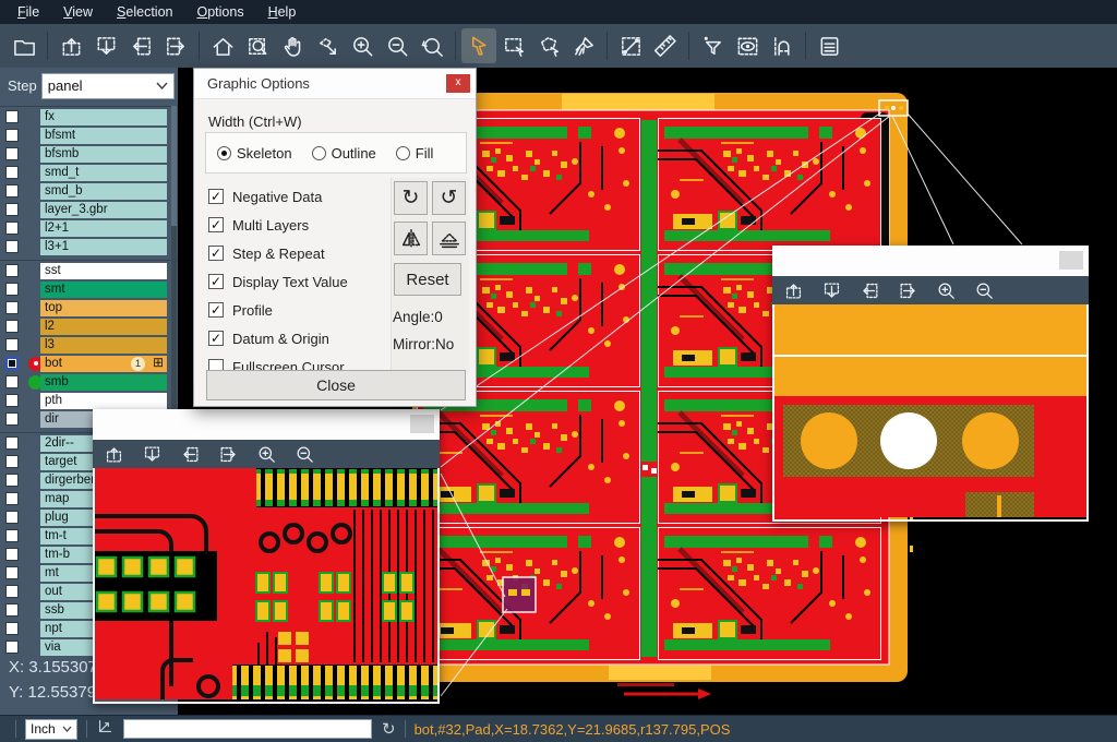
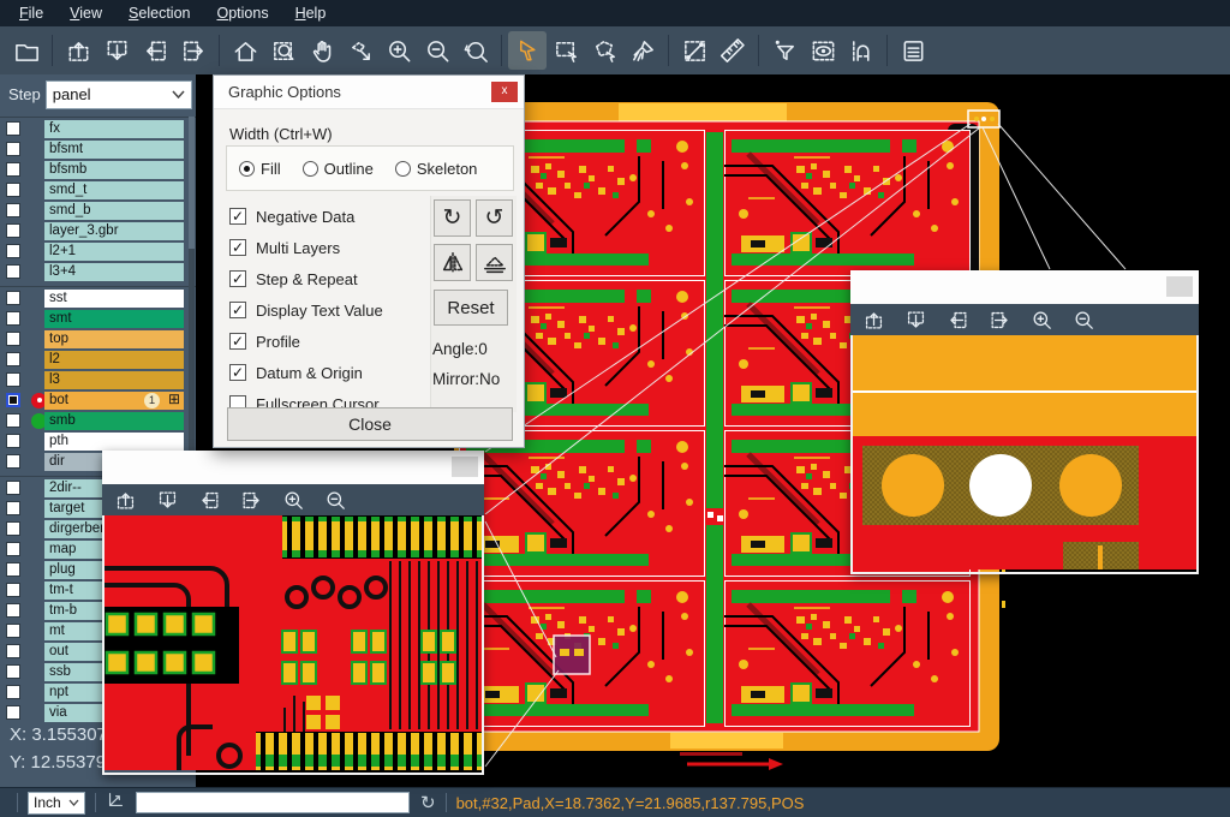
  File
  View
  Selection
  Options
  Help
  Step
  panel
  fx
  bfsmt
  bfsmb
  smd_t
  smd_b
  layer_3.gbr
  l2+1
- l3+1
+ l3+4
  sst
  smt
  top
  l2
  l3
  bot
  1
  ⊞
  smb
  pth
  dir
  2dir--
  target
  dirgerber
  map
  plug
  tm-t
  tm-b
  mt
  out
  ssb
  npt
  via
  X: 3.155307
  Y: 12.55379
  Graphic Options
  x
  Width (Ctrl+W)
- Skeleton
+ Fill
  Outline
- Fill
+ Skeleton
  ✓
  Negative Data
  ✓
  Multi Layers
  ✓
  Step & Repeat
  ✓
  Display Text Value
  ✓
  Profile
  ✓
  Datum & Origin
  Fullscreen Cursor
  ↻
  ↺
  Reset
  Angle:0
  Mirror:No
  Close
  Inch
  ↻
  bot,#32,Pad,X=18.7362,Y=21.9685,r137.795,POS
